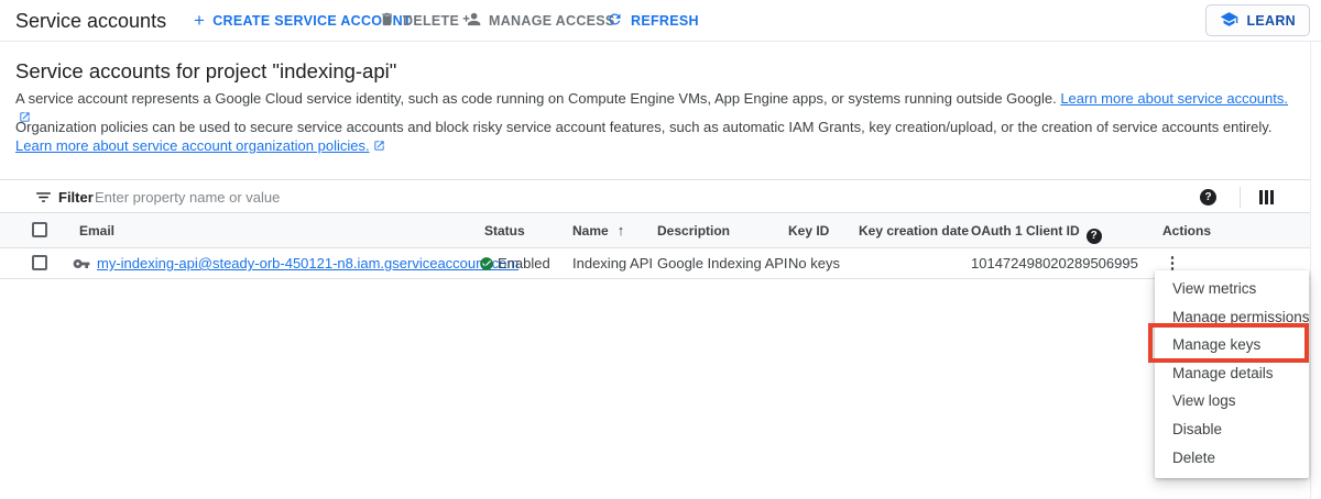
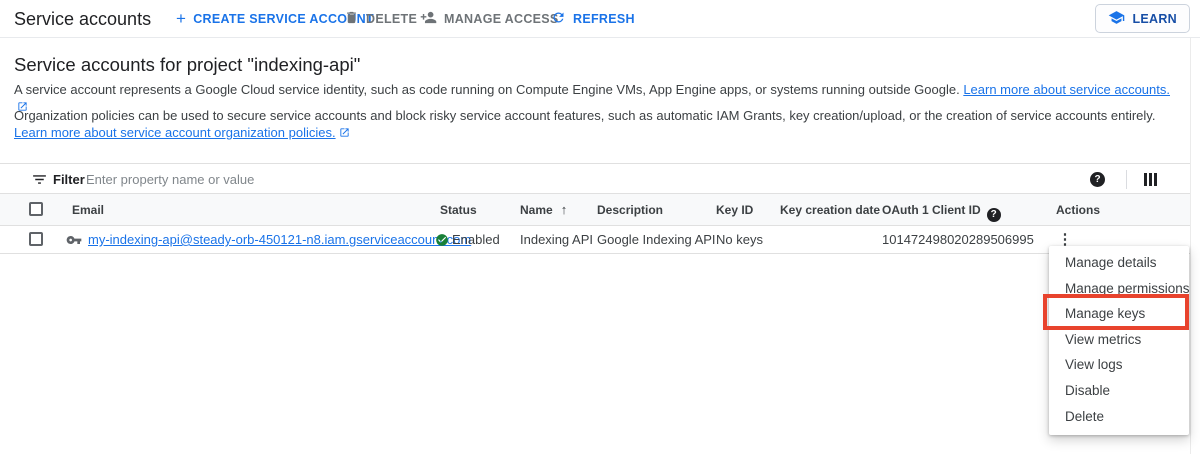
  Service accounts
  +
  CREATE SERVICE ACCONT
  DELETE
  MANAGE ACCES
  REFRESH
  LEARN
  Service accounts for project "indexing-api"
  A service account represents a Google Cloud service identity, such as code running on Compute Engine VMs, App Engine apps, or systems running outside Google. Learn more about service accounts.
  Organization policies can be used to secure service accounts and block risky service account features, such as automatic IAM Grants, key creation/upload, or the creation of service accounts entirely. Learn more about service account organization policies.
  Filter
  Enter property name or value
  ?
  Email
  Status
  Name ↑
  Description
  Key ID
  Key creation date
  OAuth 1 Client ID ?
  Actions
  my-indexing-api@steady-orb-450121-n8.iam.gserviceaccouncom
  Enabled
  Indexing API
  Google Indexing API
  No keys
  101472498020289506995
  ⋮
- View metrics
+ Manage details
  Manage permissions
  Manage keys
- Manage details
+ View metrics
  View logs
  Disable
  Delete
